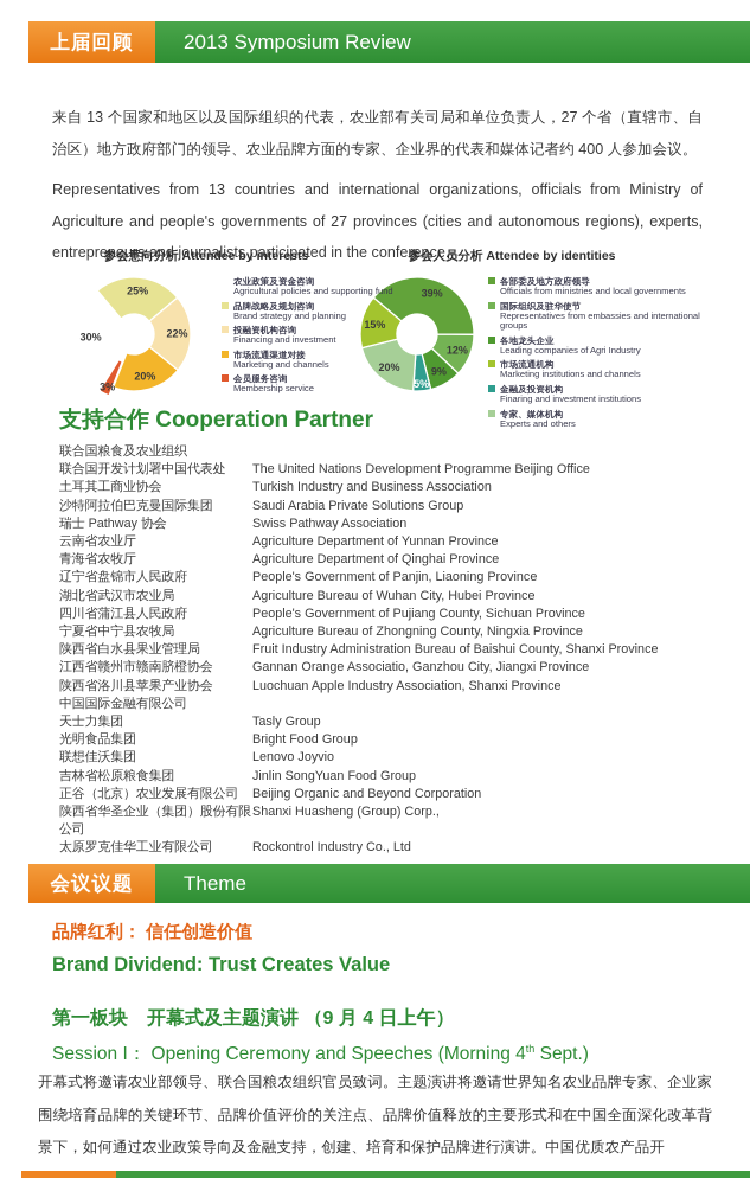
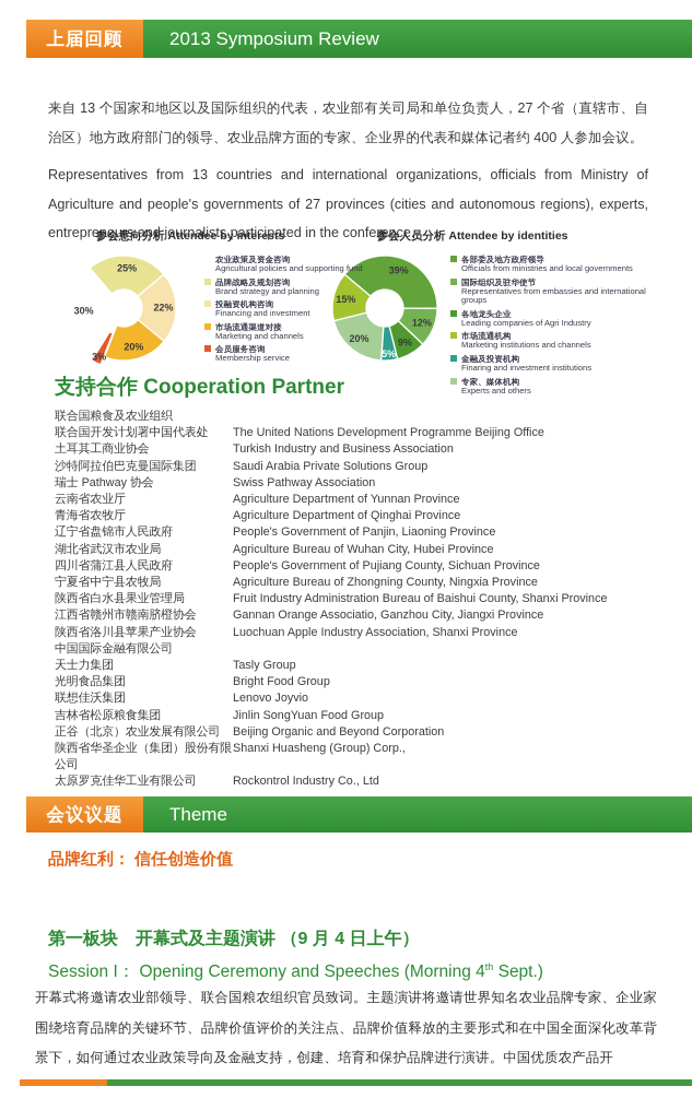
  上届回顾
  2013 Symposium Review
  来自 13 个国家和地区以及国际组织的代表，农业部有关司局和单位负责人，27 个省（直辖市、自治区）地方政府部门的领导、农业品牌方面的专家、企业界的代表和媒体记者约 400 人参加会议。
  Representatives from 13 countries and international organizations, officials from Ministry of Agriculture and people's governments of 27 provinces (cities and autonomous regions), experts, entrepreneurs and journalists participated in the conference.
  参会意向分析 Attendee by interests
  参会人员分析 Attendee by identities
  25%
  22%
  20%
  3%
  30%
  39%
  12%
  9%
  5%
  20%
  15%
  农业政策及资金咨询
  Agricultural policies and supporting fund
  品牌战略及规划咨询
  Brand strategy and planning
  投融资机构咨询
  Financing and investment
  市场流通渠道对接
  Marketing and channels
  会员服务咨询
  Membership service
  各部委及地方政府领导
  Officials from ministries and local governments
  国际组织及驻华使节
  Representatives from embassies and international groups
  各地龙头企业
  Leading companies of Agri Industry
  市场流通机构
  Marketing institutions and channels
  金融及投资机构
  Finaring and investment institutions
  专家、媒体机构
  Experts and others
  支持合作 Cooperation Partner
  联合国粮食及农业组织
  联合国开发计划署中国代表处
  The United Nations Development Programme Beijing Office
  土耳其工商业协会
  Turkish Industry and Business Association
  沙特阿拉伯巴克曼国际集团
  Saudi Arabia Private Solutions Group
  瑞士 Pathway 协会
  Swiss Pathway Association
  云南省农业厅
  Agriculture Department of Yunnan Province
  青海省农牧厅
  Agriculture Department of Qinghai Province
  辽宁省盘锦市人民政府
  People's Government of Panjin, Liaoning Province
  湖北省武汉市农业局
  Agriculture Bureau of Wuhan City, Hubei Province
  四川省蒲江县人民政府
  People's Government of Pujiang County, Sichuan Province
  宁夏省中宁县农牧局
  Agriculture Bureau of Zhongning County, Ningxia Province
  陕西省白水县果业管理局
  Fruit Industry Administration Bureau of Baishui County, Shanxi Province
  江西省赣州市赣南脐橙协会
  Gannan Orange Associatio, Ganzhou City, Jiangxi Province
  陕西省洛川县苹果产业协会
  Luochuan Apple Industry Association, Shanxi Province
  中国国际金融有限公司
  天士力集团
  Tasly Group
  光明食品集团
  Bright Food Group
  联想佳沃集团
  Lenovo Joyvio
  吉林省松原粮食集团
  Jinlin SongYuan Food Group
  正谷（北京）农业发展有限公司
  Beijing Organic and Beyond Corporation
  陕西省华圣企业（集团）股份有限公司
  Shanxi Huasheng (Group) Corp.,
  太原罗克佳华工业有限公司
  Rockontrol Industry Co., Ltd
  会议议题
  Theme
  品牌红利： 信任创造价值
- Brand Dividend: Trust Creates Value
  第一板块 开幕式及主题演讲 （9 月 4 日上午）
  Session I： Opening Ceremony and Speeches (Morning 4th Sept.)
  开幕式将邀请农业部领导、联合国粮农组织官员致词。主题演讲将邀请世界知名农业品牌专家、企业家围绕培育品牌的关键环节、品牌价值评价的关注点、品牌价值释放的主要形式和在中国全面深化改革背景下，如何通过农业政策导向及金融支持，创建、培育和保护品牌进行演讲。中国优质农产品开
